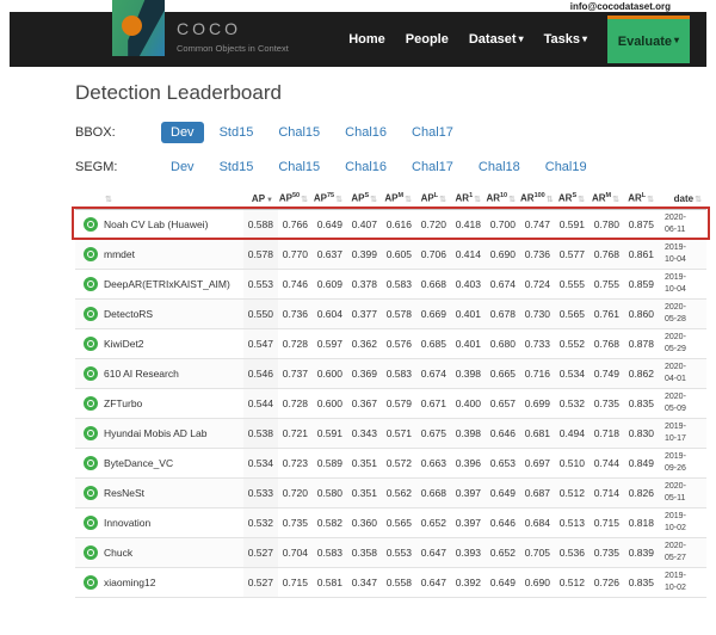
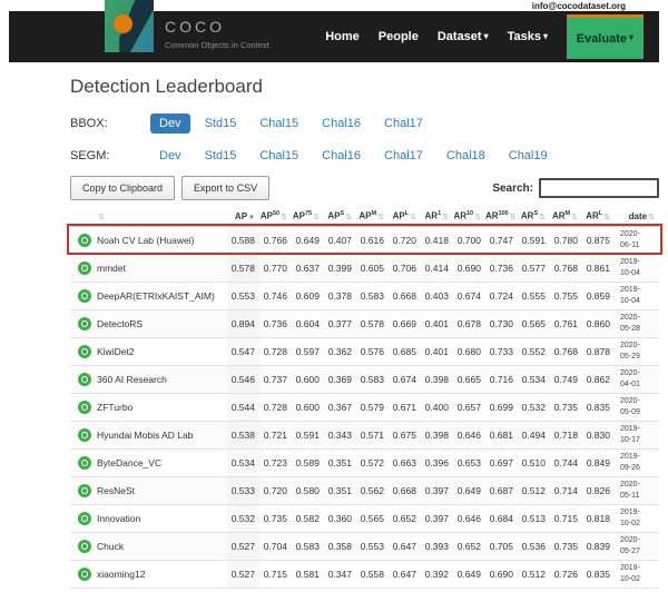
  info@cocodataset.org
  COCO
  Common Objects in Context
  Home
  People
  Dataset
  Tasks
  Evaluate
  Detection Leaderboard
  BBOX:
  Dev
  Std15
  Chal15
  Chal16
  Chal17
  SEGM:
  Dev
  Std15
  Chal15
  Chal16
  Chal17
  Chal18
  Chal19
+ Copy to Clipboard
+ Export to CSV
+ Search:
  	Noah CV Lab (Huawei)	0.588	0.766	0.649	0.407	0.616	0.720	0.418	0.700	0.747	0.591	0.780	0.875
  	mmdet	0.578	0.770	0.637	0.399	0.605	0.706	0.414	0.690	0.736	0.577	0.768	0.861
  	DeepAR(ETRIxKAIST_AIM)	0.553	0.746	0.609	0.378	0.583	0.668	0.403	0.674	0.724	0.555	0.755	0.859
- 	DetectoRS	0.550	0.736	0.604	0.377	0.578	0.669	0.401	0.678	0.730	0.565	0.761	0.860
+ 	DetectoRS	0.894	0.736	0.604	0.377	0.578	0.669	0.401	0.678	0.730	0.565	0.761	0.860
  	KiwiDet2	0.547	0.728	0.597	0.362	0.576	0.685	0.401	0.680	0.733	0.552	0.768	0.878
- 	610 AI Research	0.546	0.737	0.600	0.369	0.583	0.674	0.398	0.665	0.716	0.534	0.749	0.862
+ 	360 AI Research	0.546	0.737	0.600	0.369	0.583	0.674	0.398	0.665	0.716	0.534	0.749	0.862
  	ZFTurbo	0.544	0.728	0.600	0.367	0.579	0.671	0.400	0.657	0.699	0.532	0.735	0.835
  	Hyundai Mobis AD Lab	0.538	0.721	0.591	0.343	0.571	0.675	0.398	0.646	0.681	0.494	0.718	0.830
  	ByteDance_VC	0.534	0.723	0.589	0.351	0.572	0.663	0.396	0.653	0.697	0.510	0.744	0.849
  	ResNeSt	0.533	0.720	0.580	0.351	0.562	0.668	0.397	0.649	0.687	0.512	0.714	0.826
  	Innovation	0.532	0.735	0.582	0.360	0.565	0.652	0.397	0.646	0.684	0.513	0.715	0.818
  	Chuck	0.527	0.704	0.583	0.358	0.553	0.647	0.393	0.652	0.705	0.536	0.735	0.839
  	xiaoming12	0.527	0.715	0.581	0.347	0.558	0.647	0.392	0.649	0.690	0.512	0.726	0.835
